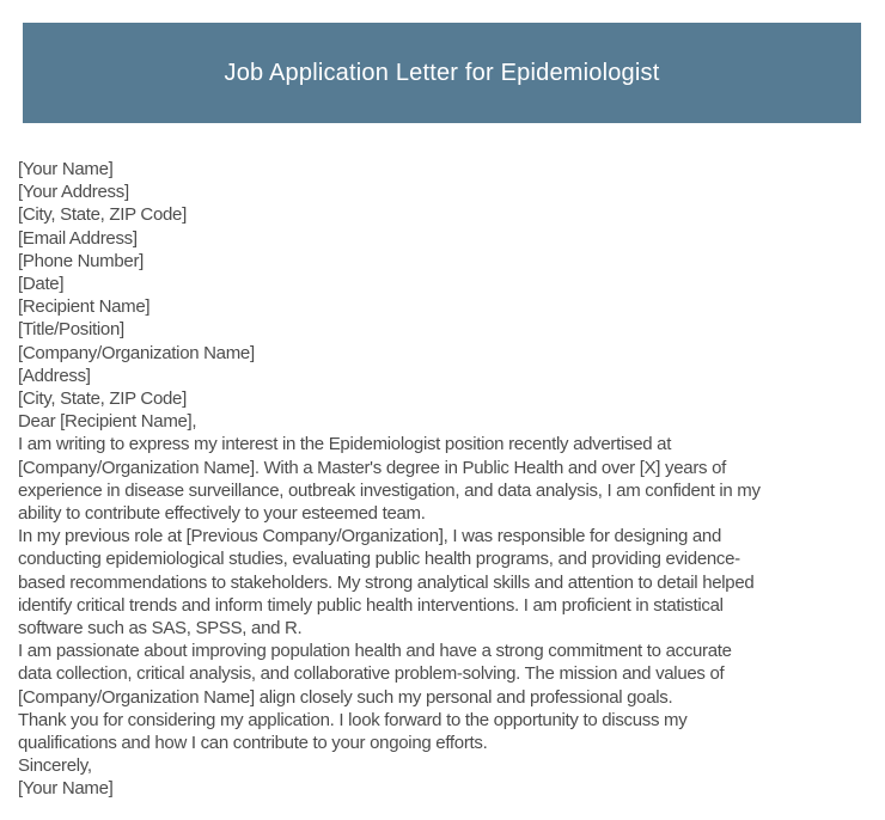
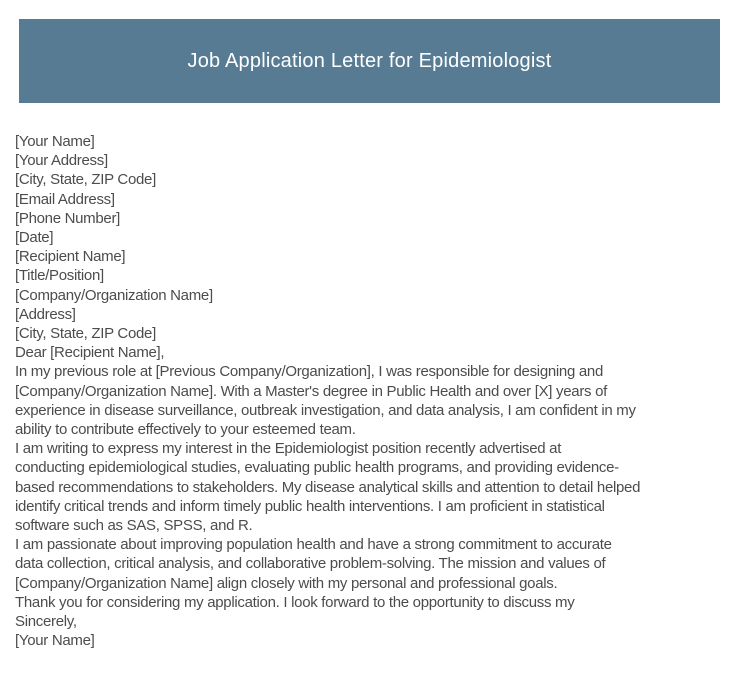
  Job Application Letter for Epidemiologist
  [Your Name]
  [Your Address]
  [City, State, ZIP Code]
  [Email Address]
  [Phone Number]
  [Date]
  [Recipient Name]
  [Title/Position]
  [Company/Organization Name]
  [Address]
  [City, State, ZIP Code]
  Dear [Recipient Name],
- I am writing to express my interest in the Epidemiologist position recently advertised at
+ In my previous role at [Previous Company/Organization], I was responsible for designing and
  [Company/Organization Name]. With a Master's degree in Public Health and over [X] years of
  experience in disease surveillance, outbreak investigation, and data analysis, I am confident in my
  ability to contribute effectively to your esteemed team.
- In my previous role at [Previous Company/Organization], I was responsible for designing and
+ I am writing to express my interest in the Epidemiologist position recently advertised at
  conducting epidemiological studies, evaluating public health programs, and providing evidence-
- based recommendations to stakeholders. My strong analytical skills and attention to detail helped
+ based recommendations to stakeholders. My disease analytical skills and attention to detail helped
  identify critical trends and inform timely public health interventions. I am proficient in statistical
  software such as SAS, SPSS, and R.
  I am passionate about improving population health and have a strong commitment to accurate
  data collection, critical analysis, and collaborative problem-solving. The mission and values of
- [Company/Organization Name] align closely such my personal and professional goals.
+ [Company/Organization Name] align closely with my personal and professional goals.
  Thank you for considering my application. I look forward to the opportunity to discuss my
- qualifications and how I can contribute to your ongoing efforts.
  Sincerely,
  [Your Name]
